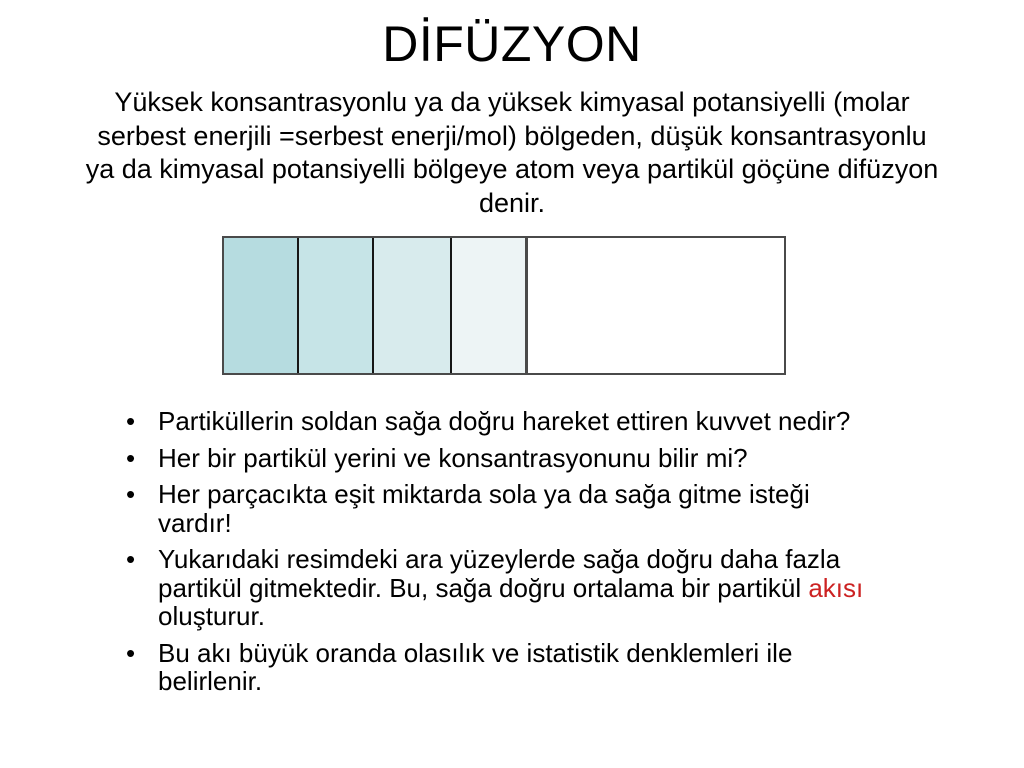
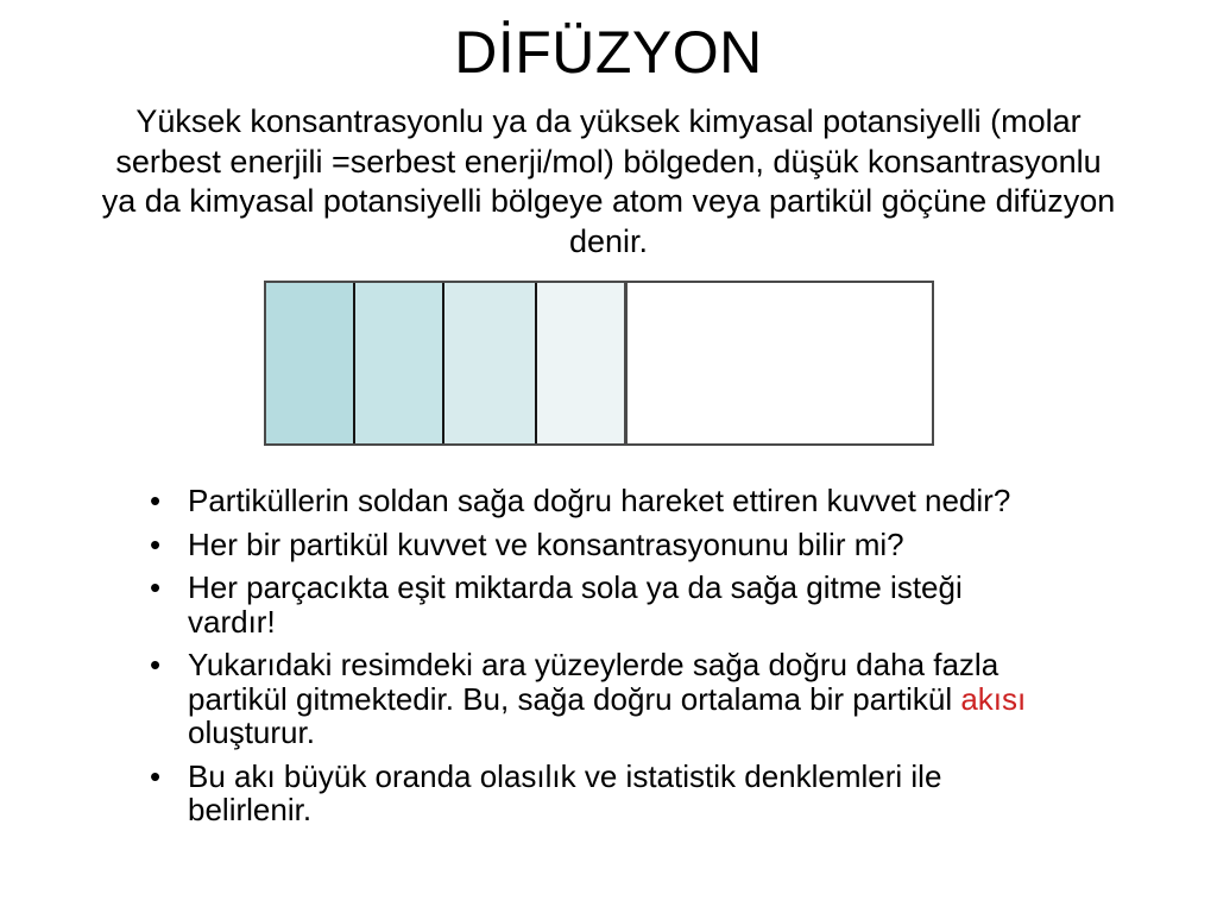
  DİFÜZYON
  Yüksek konsantrasyonlu ya da yüksek kimyasal potansiyelli (molar
  serbest enerjili =serbest enerji/mol) bölgeden, düşük konsantrasyonlu
  ya da kimyasal potansiyelli bölgeye atom veya partikül göçüne difüzyon
  denir.
  •
  Partiküllerin soldan sağa doğru hareket ettiren kuvvet nedir?
  •
- Her bir partikül yerini ve konsantrasyonunu bilir mi?
+ Her bir partikül kuvvet ve konsantrasyonunu bilir mi?
  •
  Her parçacıkta eşit miktarda sola ya da sağa gitme isteği
  vardır!
  •
  Yukarıdaki resimdeki ara yüzeylerde sağa doğru daha fazla
  partikül gitmektedir. Bu, sağa doğru ortalama bir partikül akısı
  oluşturur.
  •
  Bu akı büyük oranda olasılık ve istatistik denklemleri ile
  belirlenir.
